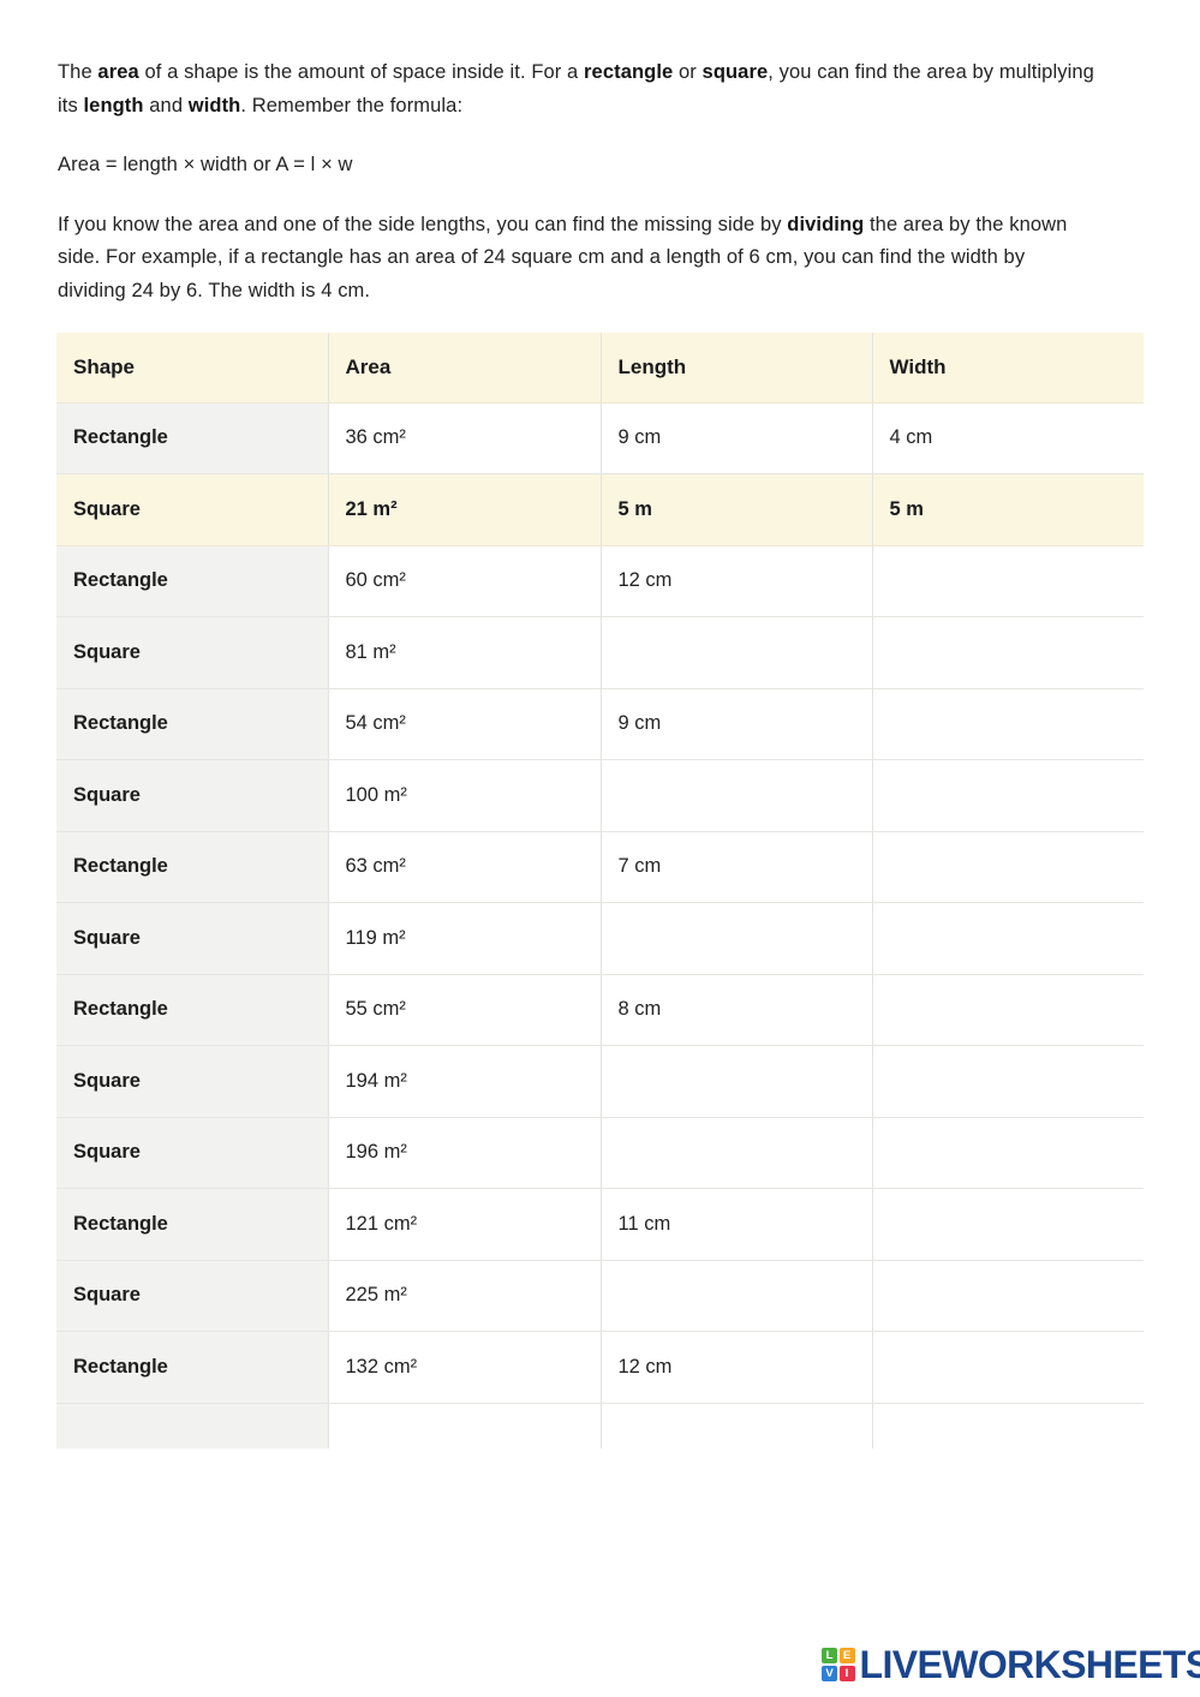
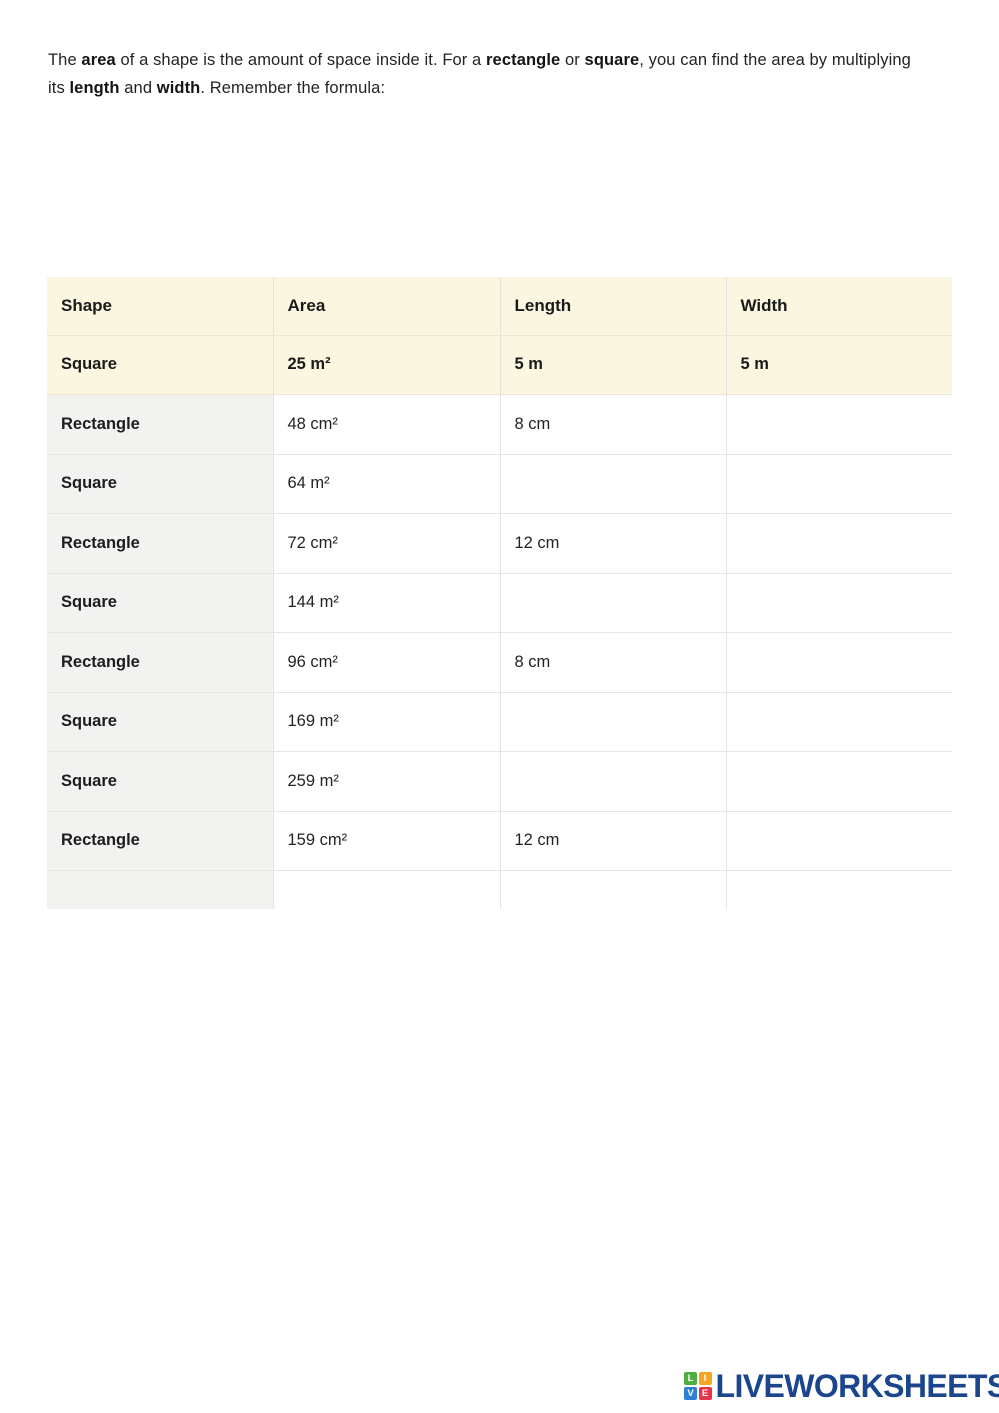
  The area of a shape is the amount of space inside it. For a rectangle or square, you can find the area by multiplying its length and width. Remember the formula:
- Area = length × width or A = l × w
- If you know the area and one of the side lengths, you can find the missing side by dividing the area by the known side. For example, if a rectangle has an area of 24 square cm and a length of 6 cm, you can find the width by dividing 24 by 6. The width is 4 cm.
  Shape	Area	Length	Width
- Rectangle	36 cm²	9 cm	4 cm
- Square	21 m²	5 m	5 m
+ Square	25 m²	5 m	5 m
+ Rectangle	48 cm²	8 cm
+ Square	64 m²
- Rectangle	60 cm²	12 cm
+ Rectangle	72 cm²	12 cm
- Square	81 m²
- Rectangle	54 cm²	9 cm
- Square	100 m²
- Rectangle	63 cm²	7 cm
- Square	119 m²
+ Square	144 m²
- Rectangle	55 cm²	8 cm
+ Rectangle	96 cm²	8 cm
- Square	194 m²
+ Square	169 m²
- Square	196 m²
+ Square	259 m²
- Rectangle	121 cm²	11 cm
- Square	225 m²
- Rectangle	132 cm²	12 cm
+ Rectangle	159 cm²	12 cm
  L
- E
+ I
  V
- I
+ E
  LIVEWORKSHEETS
